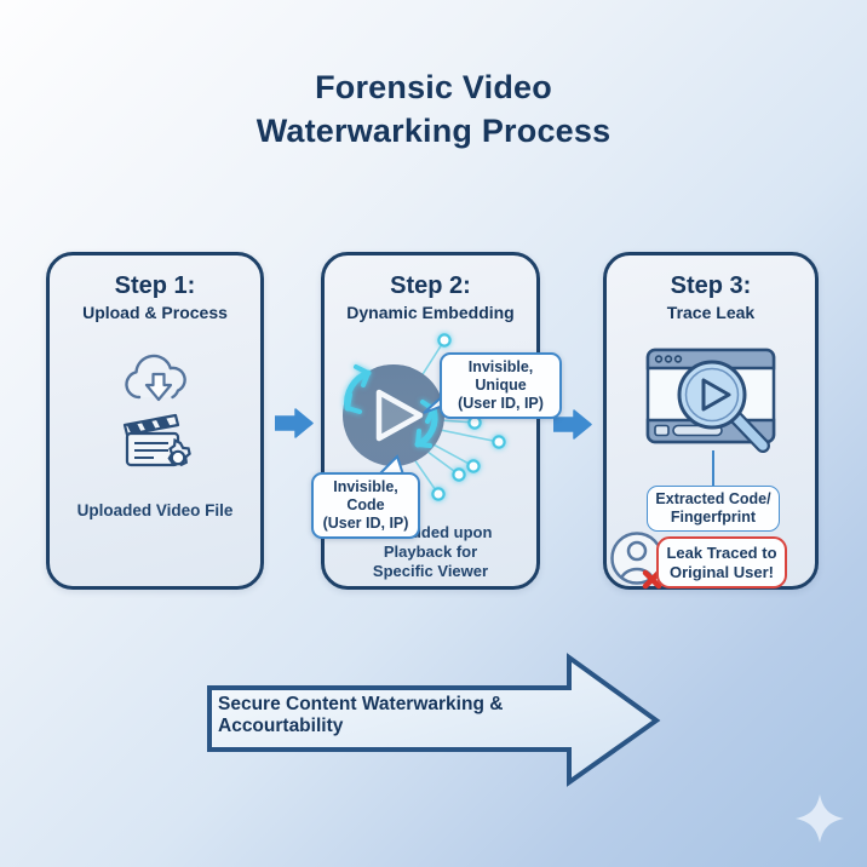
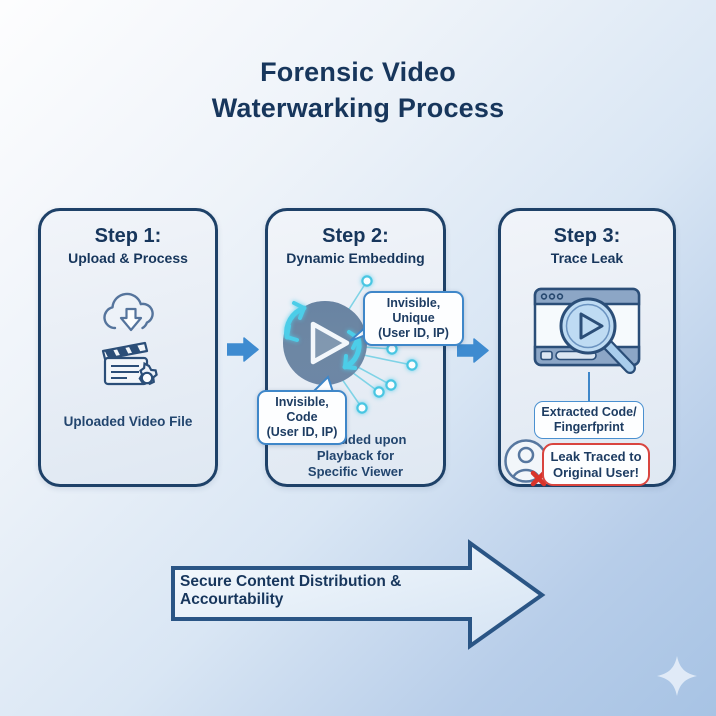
  Forensic Video
  Waterwarking Process
  Step 1:
  Upload & Process
  Uploaded Video File
  Step 2:
  Dynamic Embedding
  Invisible, Unique
  (User ID, IP)
  Invisible, Code
  (User ID, IP)
  Playback for
  Specific Viewer
  Step 3:
  Trace Leak
  Extracted Code/
  Fingerfprint
  Leak Traced to
  Original User!
- Secure Content Waterwarking & Accourtability
+ Secure Content Distribution & Accourtability
